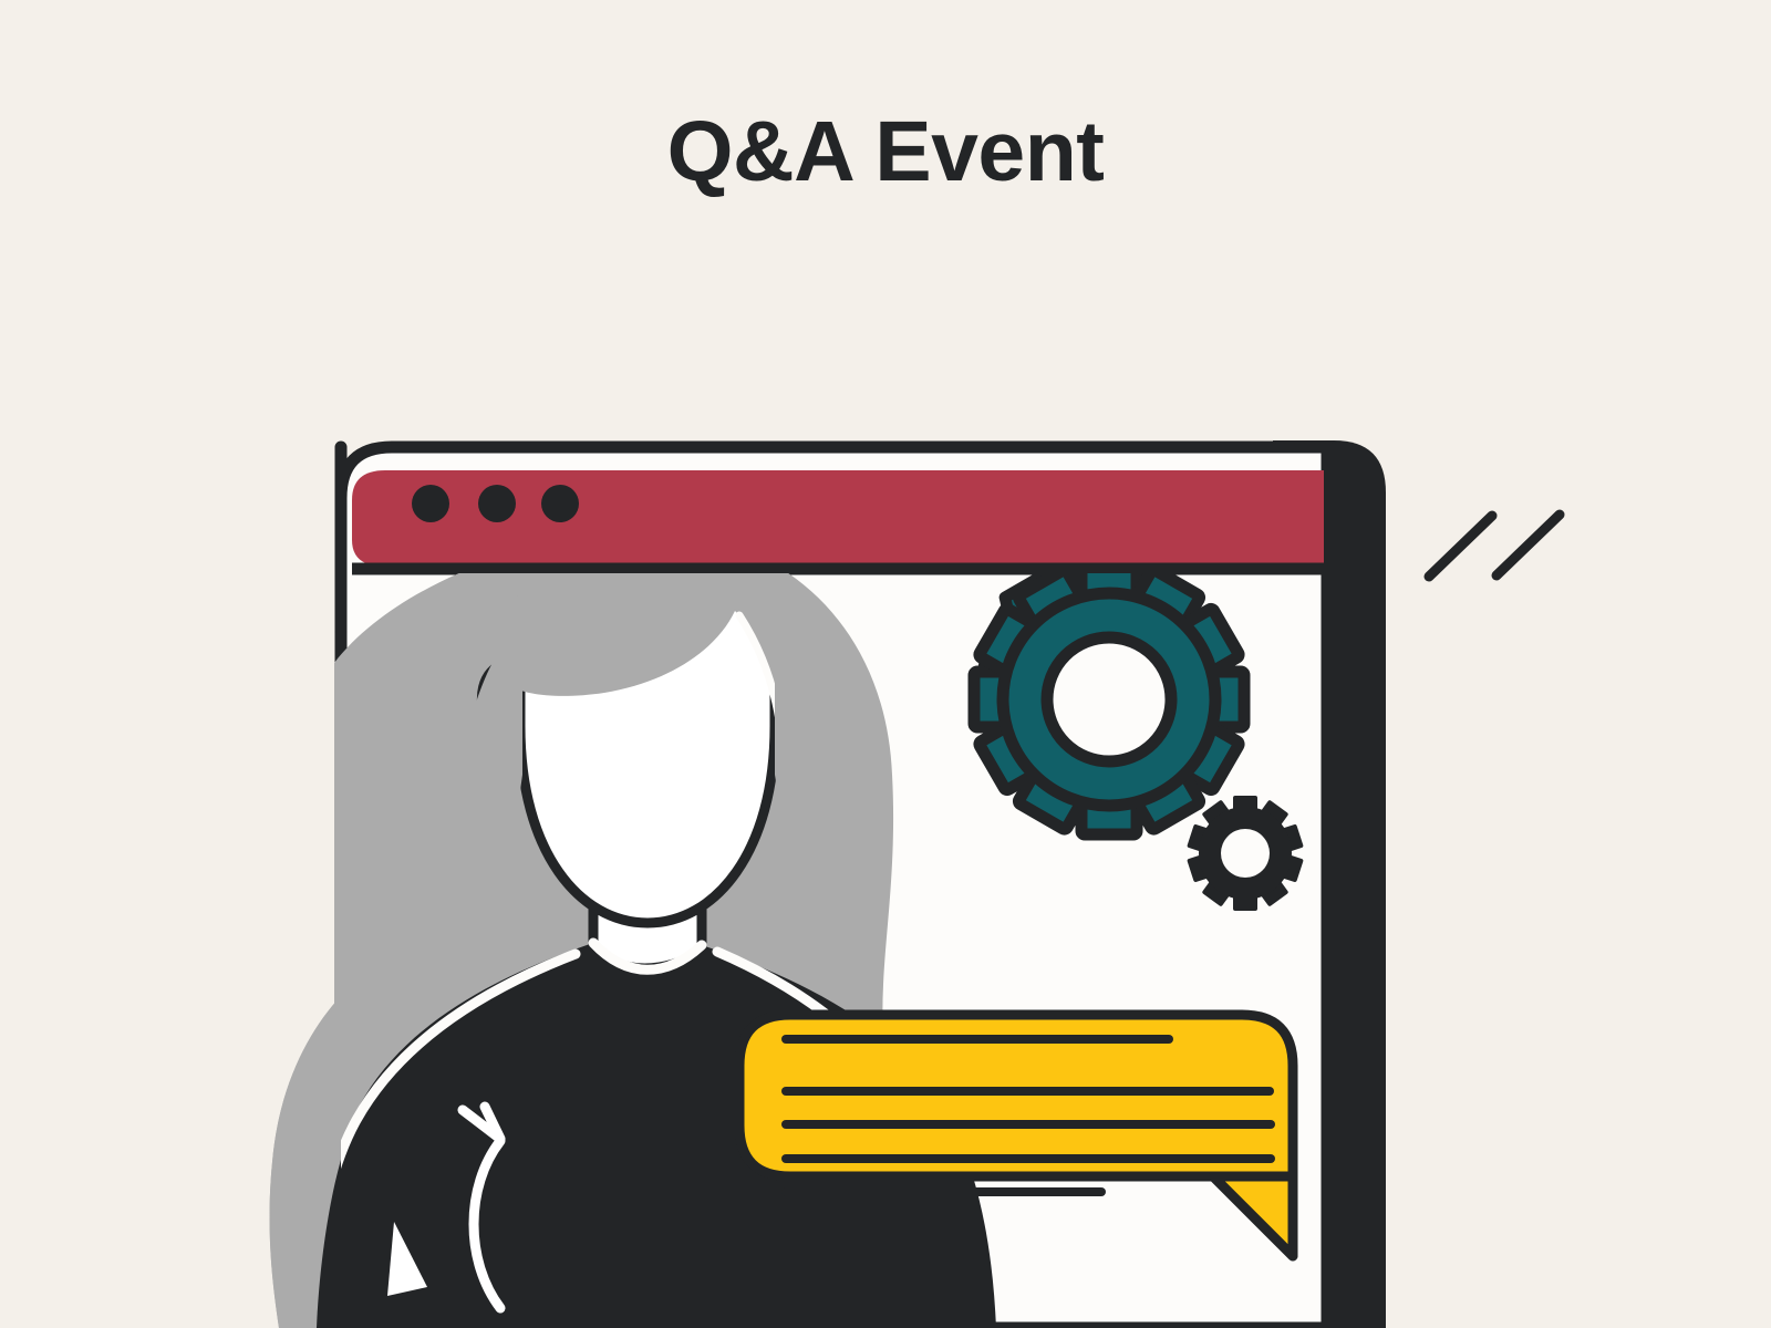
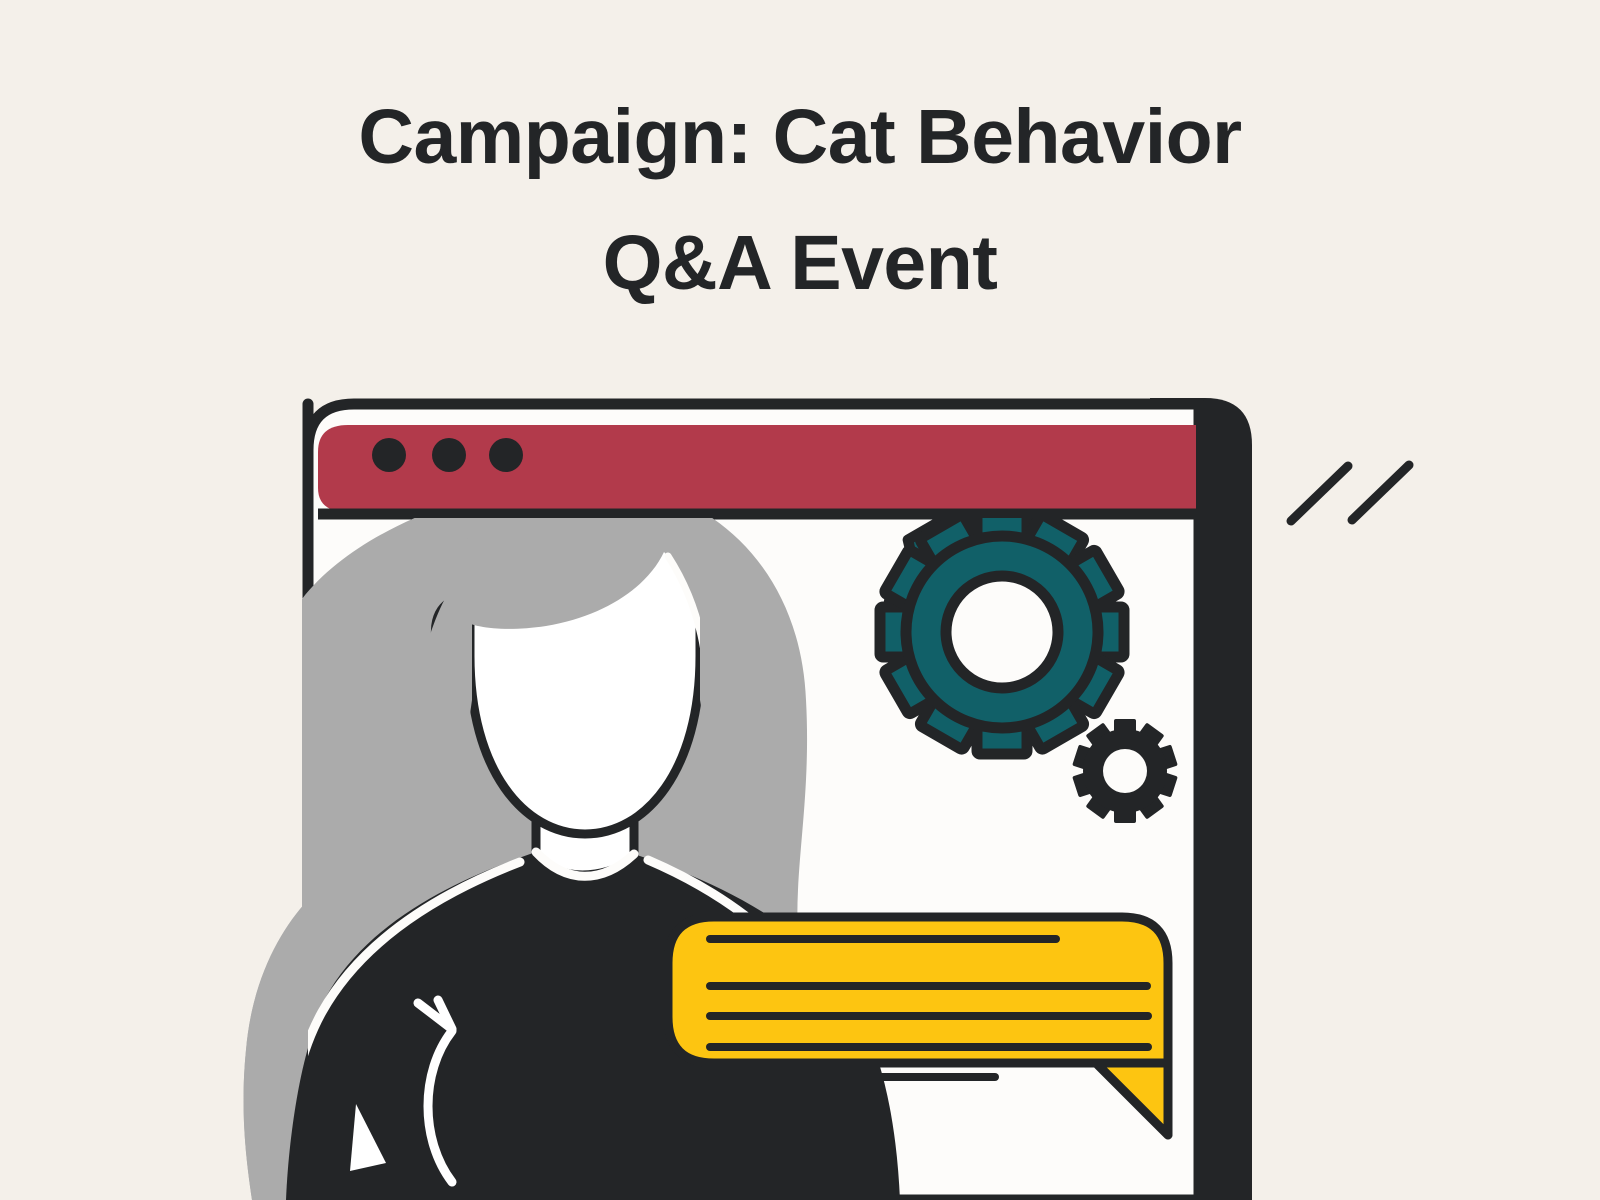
+ Campaign: Cat Behavior
  Q&A Event
